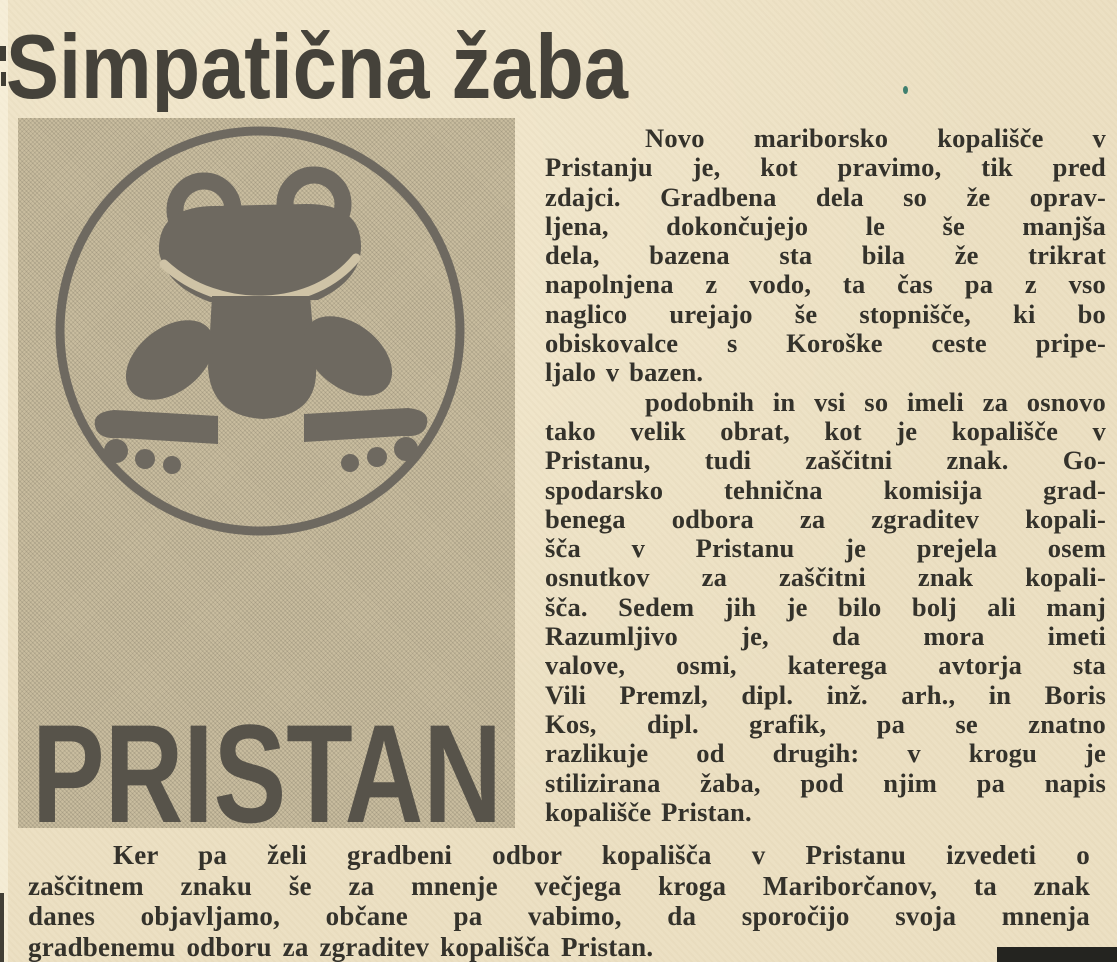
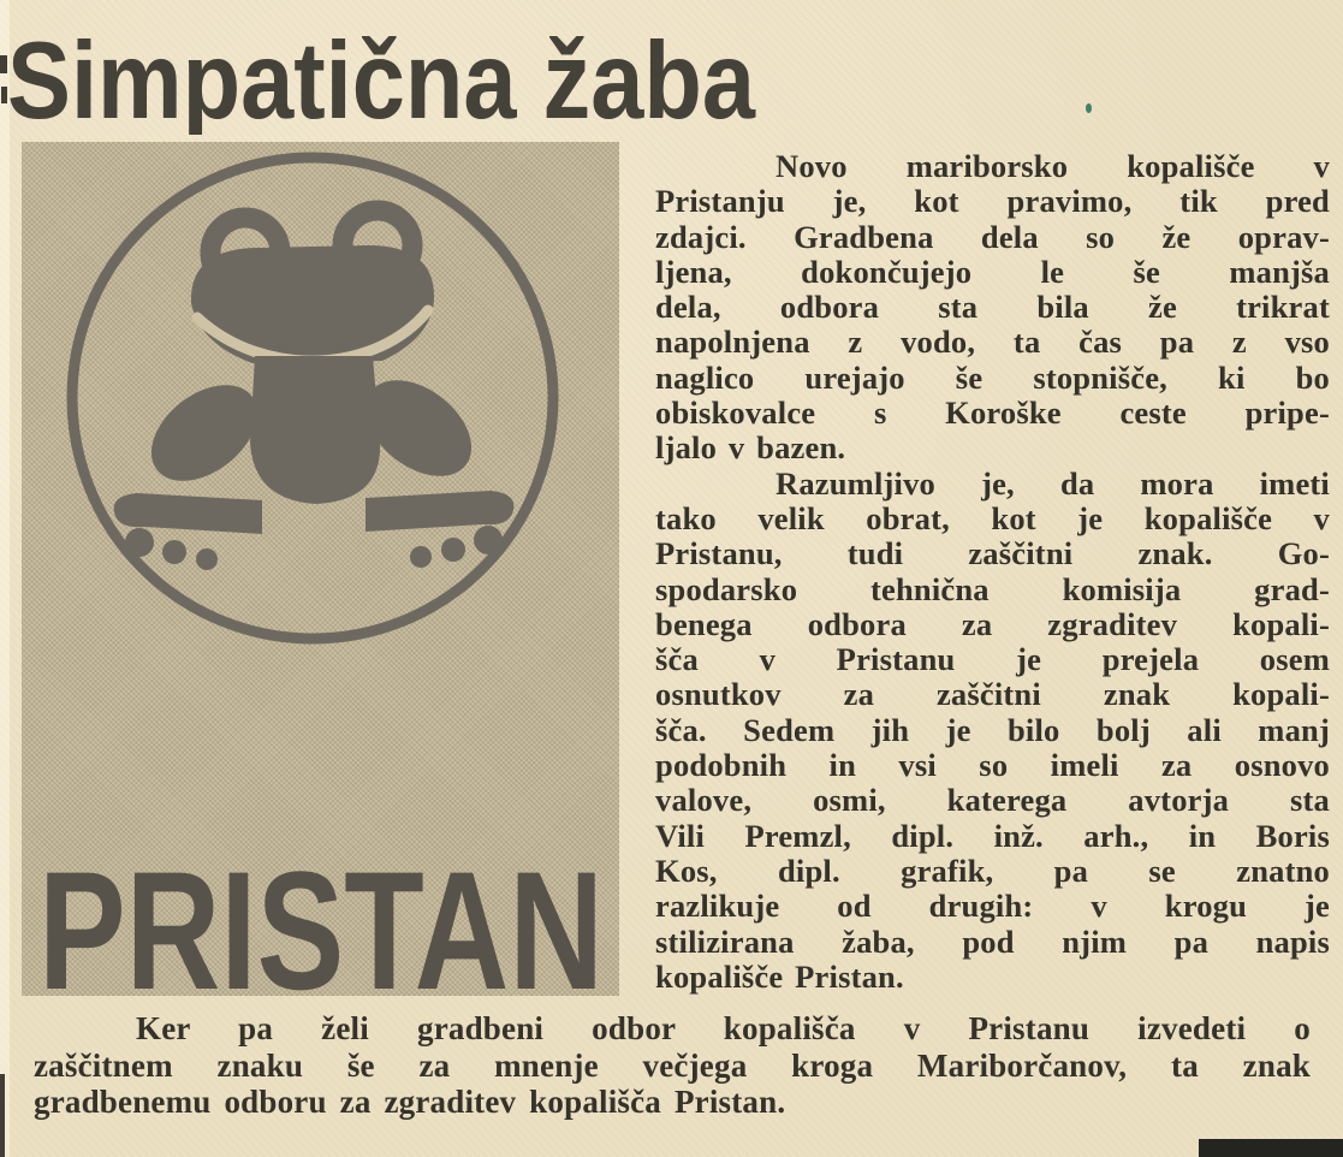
  Simpatična žaba
  PRISTAN
  Novo mariborsko kopališče v
  Pristanju je, kot pravimo, tik pred
  zdajci. Gradbena dela so že oprav-
  ljena, dokončujejo le še manjša
- dela, bazena sta bila že trikrat
+ dela, odbora sta bila že trikrat
  napolnjena z vodo, ta čas pa z vso
  naglico urejajo še stopnišče, ki bo
  obiskovalce s Koroške ceste pripe-
  ljalo v bazen.
- podobnih in vsi so imeli za osnovo
+ Razumljivo je, da mora imeti
  tako velik obrat, kot je kopališče v
  Pristanu, tudi zaščitni znak. Go-
  spodarsko tehnična komisija grad-
  benega odbora za zgraditev kopali-
  šča v Pristanu je prejela osem
  osnutkov za zaščitni znak kopali-
  šča. Sedem jih je bilo bolj ali manj
- Razumljivo je, da mora imeti
+ podobnih in vsi so imeli za osnovo
  valove, osmi, katerega avtorja sta
  Vili Premzl, dipl. inž. arh., in Boris
  Kos, dipl. grafik, pa se znatno
  razlikuje od drugih: v krogu je
  stilizirana žaba, pod njim pa napis
  kopališče Pristan.
  Ker pa želi gradbeni odbor kopališča v Pristanu izvedeti o
  zaščitnem znaku še za mnenje večjega kroga Mariborčanov, ta znak
- danes objavljamo, občane pa vabimo, da sporočijo svoja mnenja
  gradbenemu odboru za zgraditev kopališča Pristan.
